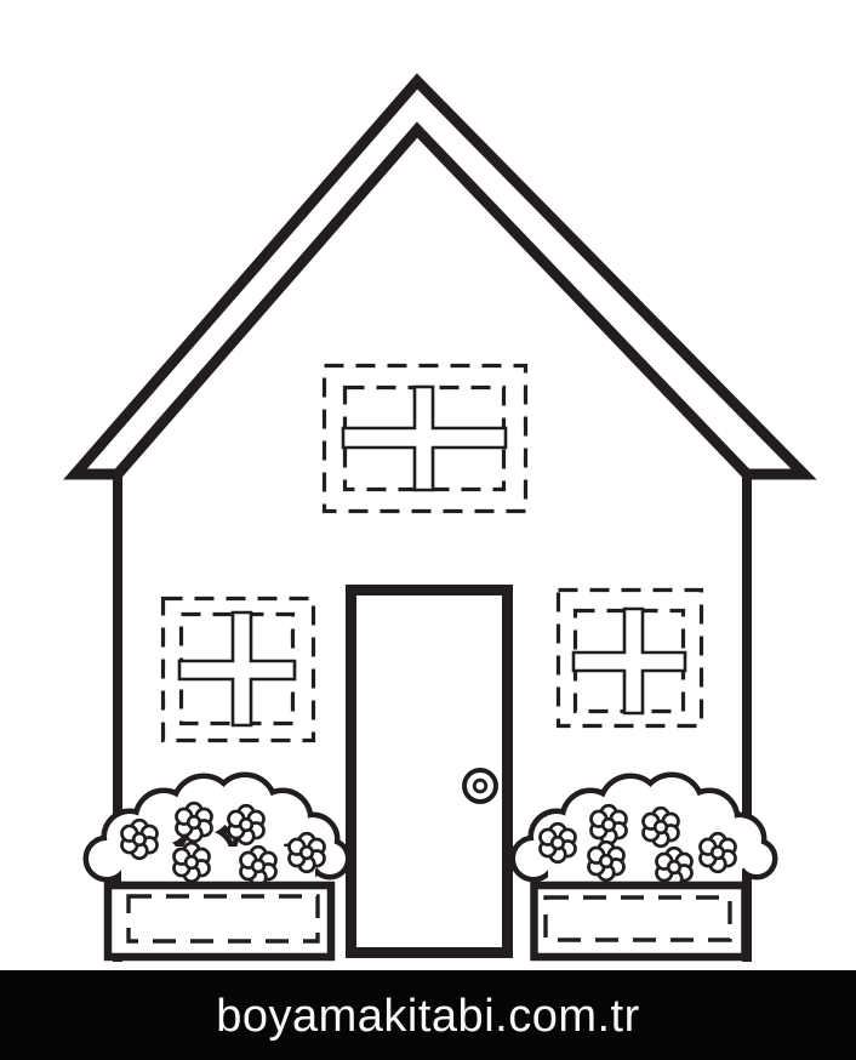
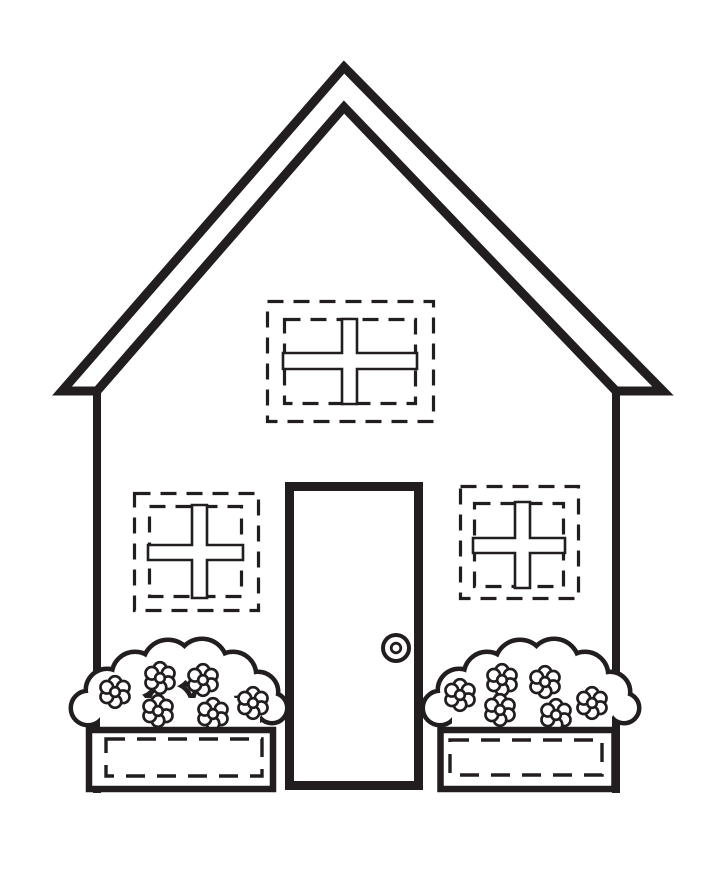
- boyamakitabi.com.tr
